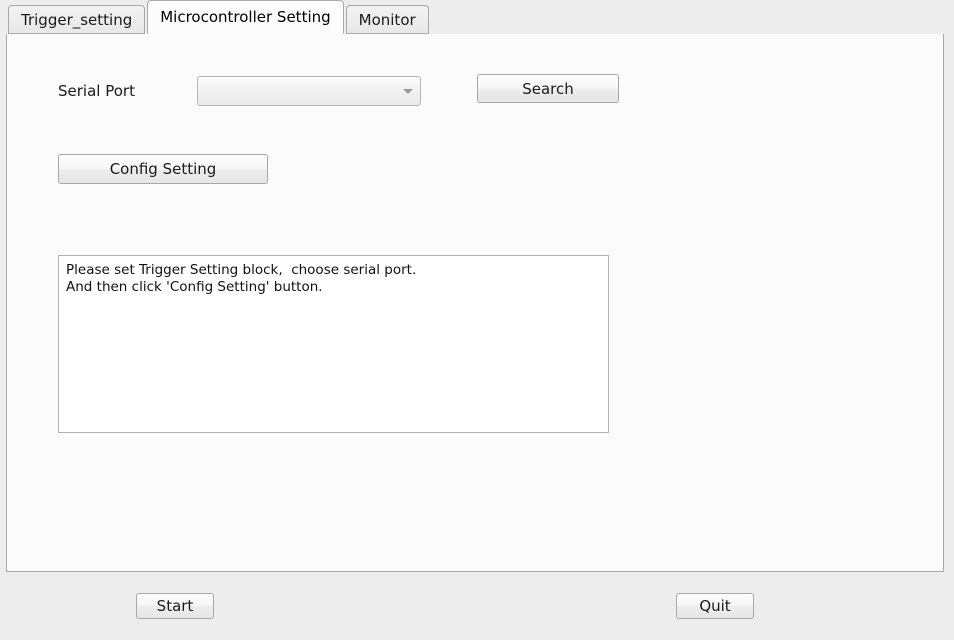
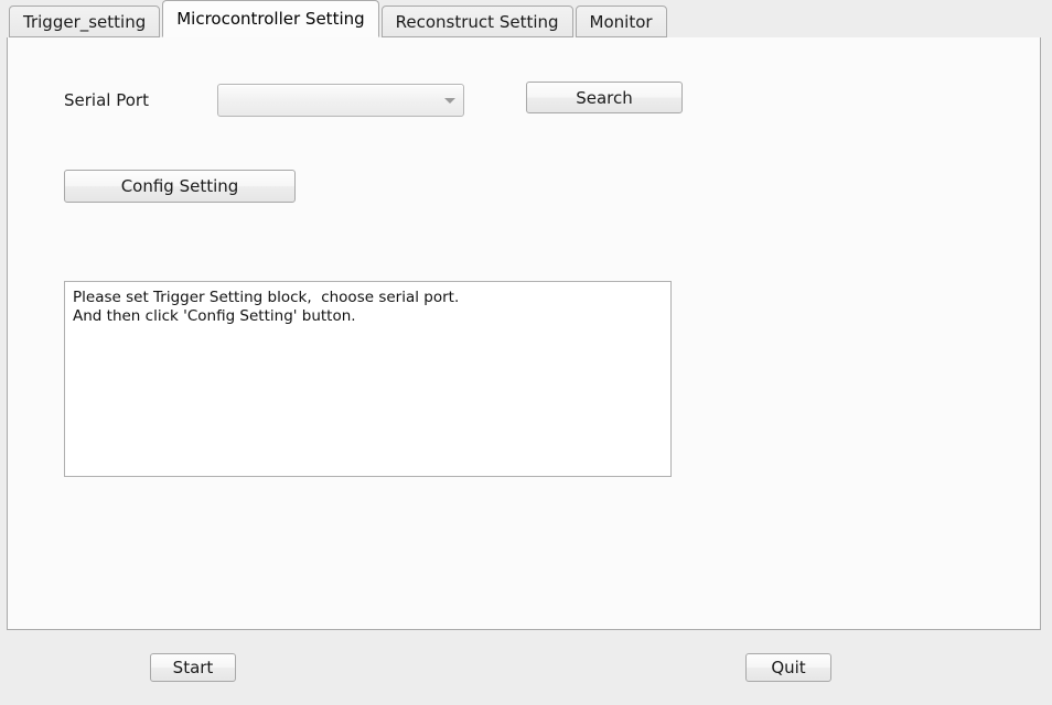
  Serial Port
  Search
  Config Setting
  Please set Trigger Setting block, choose serial port.
  And then click 'Config Setting' button.
  Trigger_setting
  Microcontroller Setting
+ Reconstruct Setting
  Monitor
  Start
  Quit
